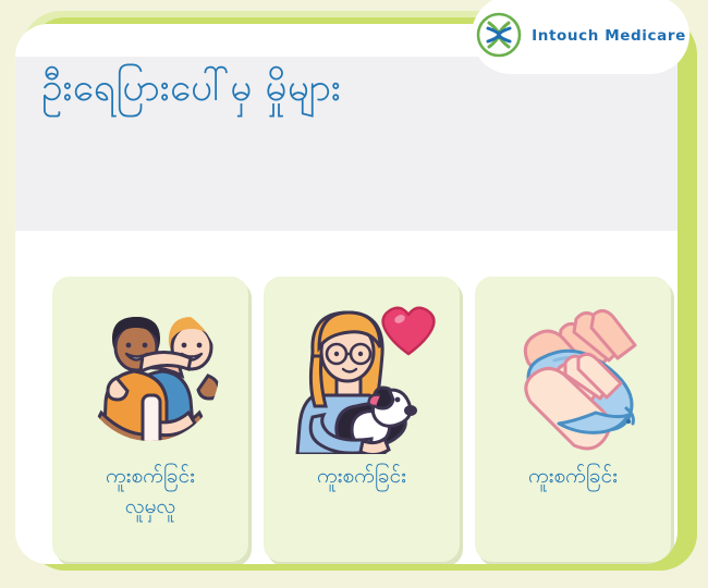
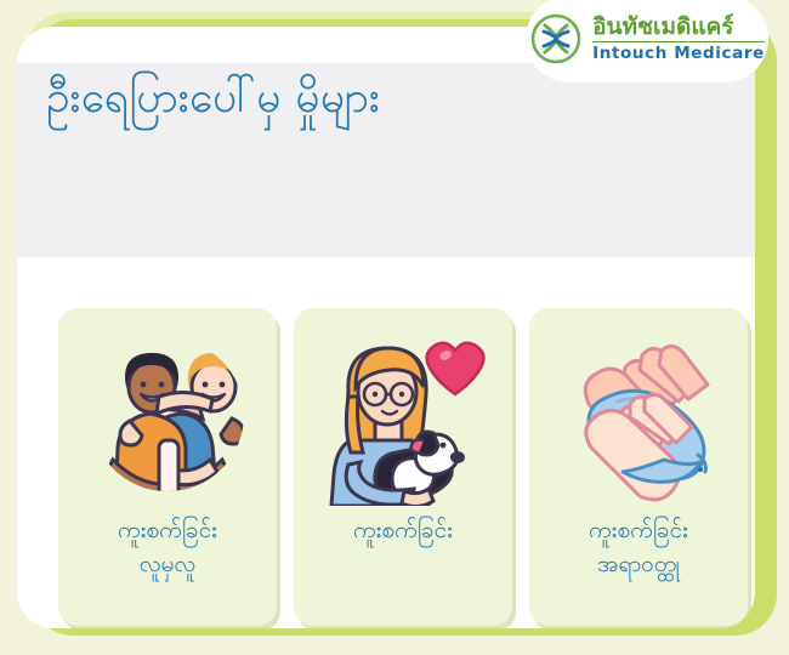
  ဦးရေပြားပေါ်မှ မှိုများ
  ကူးစက်ခြင်း
  လူမှလူ
  ကူးစက်ခြင်း
  ကူးစက်ခြင်း
+ အရာဝတ္ထု
+ อินทัชเมดิแคร์
  Intouch Medicare
